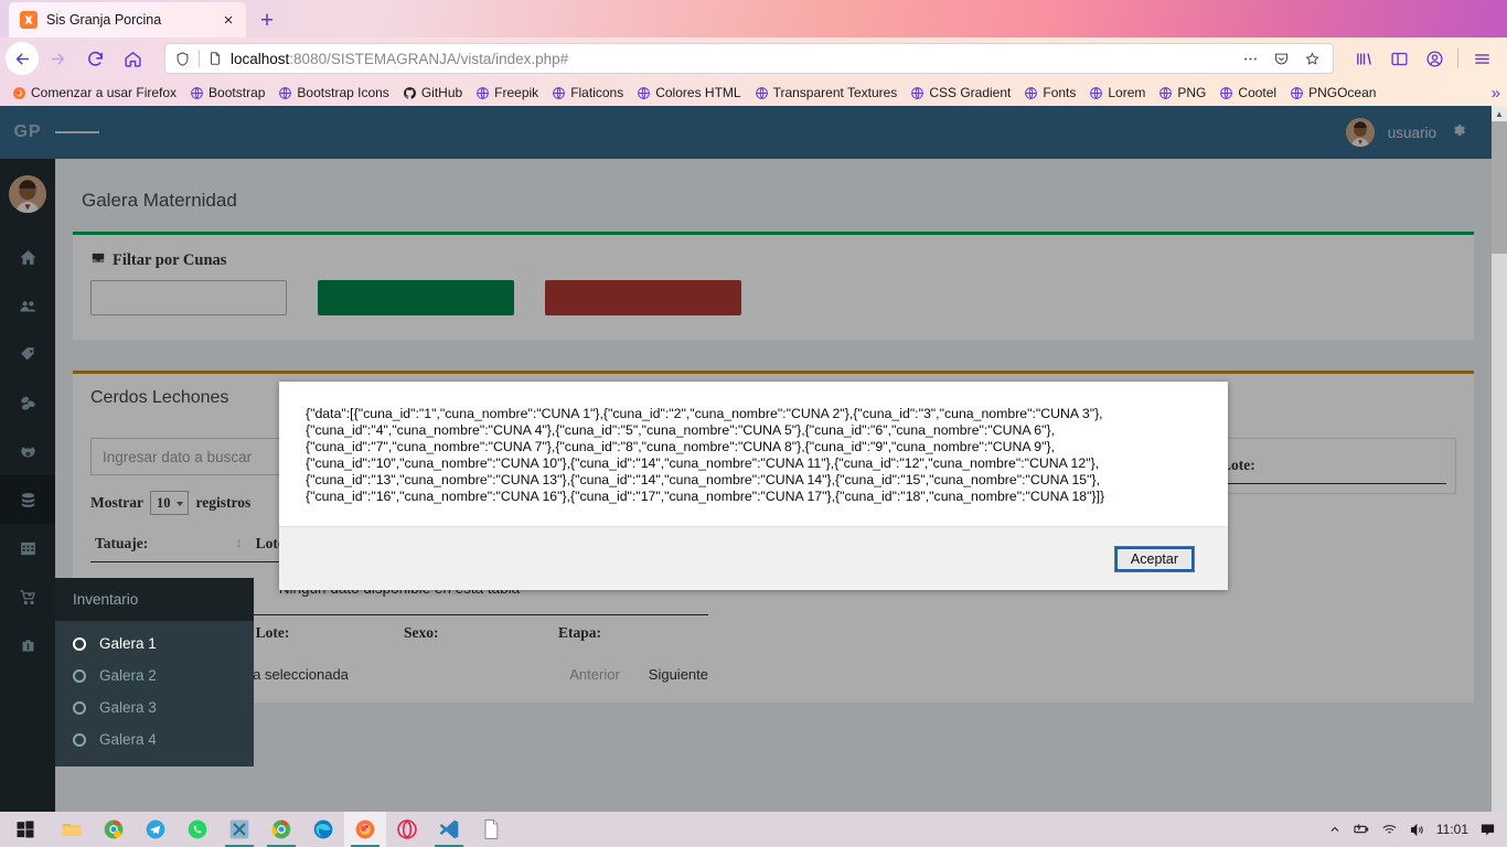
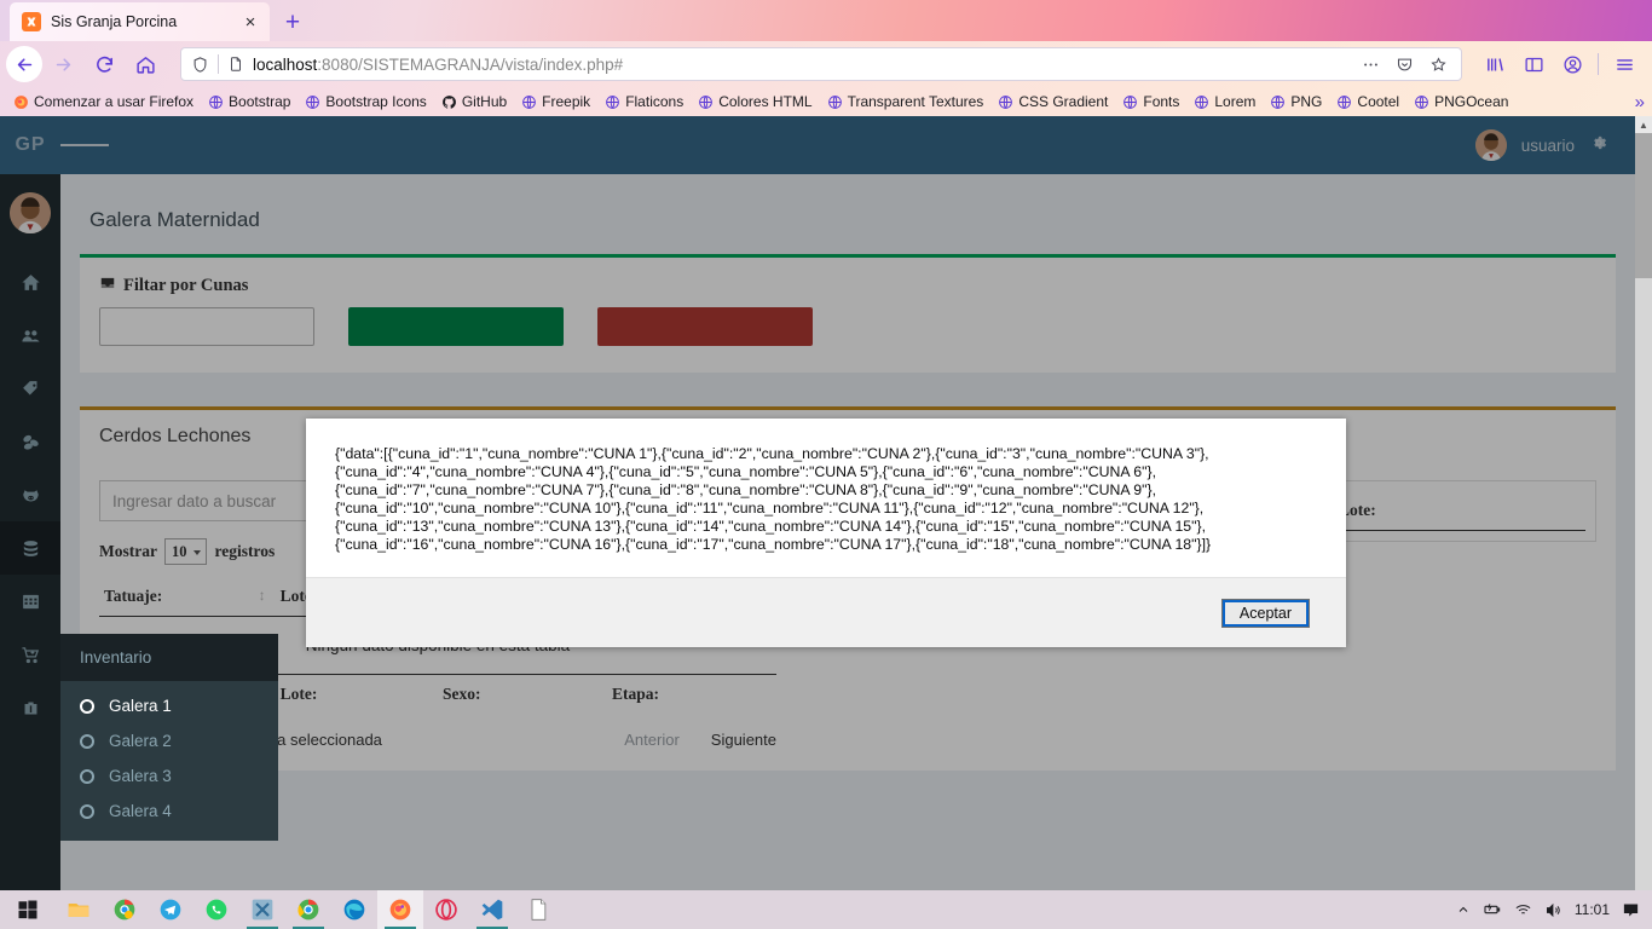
  Sis Granja Porcina
  ×
  +
  localhost:8080/SISTEMAGRANJA/vista/index.php#
  Comenzar a usar Firefox
  Bootstrap
  Bootstrap Icons
  GitHub
  Freepik
  Flaticons
  Colores HTML
  Transparent Textures
  CSS Gradient
  Fonts
  Lorem
  PNG
  Cootel
  PNGOcean
  »
  GP
  usuario
  Galera Maternidad
  Filtar por Cunas
  Cerdos Lechones
  Ingresar dato a buscar
  Mostrar
  10
  registros
  a seleccionada
  Anterior
  Siguiente
  ote:
  ▲
  Inventario
  Galera 1
  Galera 2
  Galera 3
  Galera 4
- {"data":[{"cuna_id":"1","cuna_nombre":"CUNA 1"},{"cuna_id":"2","cuna_nombre":"CUNA 2"},{"cuna_id":"3","cuna_nombre":"CUNA 3"},{"cuna_id":"4","cuna_nombre":"CUNA 4"},{"cuna_id":"5","cuna_nombre":"CUNA 5"},{"cuna_id":"6","cuna_nombre":"CUNA 6"},{"cuna_id":"7","cuna_nombre":"CUNA 7"},{"cuna_id":"8","cuna_nombre":"CUNA 8"},{"cuna_id":"9","cuna_nombre":"CUNA 9"},{"cuna_id":"10","cuna_nombre":"CUNA 10"},{"cuna_id":"14","cuna_nombre":"CUNA 11"},{"cuna_id":"12","cuna_nombre":"CUNA 12"},{"cuna_id":"13","cuna_nombre":"CUNA 13"},{"cuna_id":"14","cuna_nombre":"CUNA 14"},{"cuna_id":"15","cuna_nombre":"CUNA 15"},{"cuna_id":"16","cuna_nombre":"CUNA 16"},{"cuna_id":"17","cuna_nombre":"CUNA 17"},{"cuna_id":"18","cuna_nombre":"CUNA 18"}]}
+ {"data":[{"cuna_id":"1","cuna_nombre":"CUNA 1"},{"cuna_id":"2","cuna_nombre":"CUNA 2"},{"cuna_id":"3","cuna_nombre":"CUNA 3"},{"cuna_id":"4","cuna_nombre":"CUNA 4"},{"cuna_id":"5","cuna_nombre":"CUNA 5"},{"cuna_id":"6","cuna_nombre":"CUNA 6"},{"cuna_id":"7","cuna_nombre":"CUNA 7"},{"cuna_id":"8","cuna_nombre":"CUNA 8"},{"cuna_id":"9","cuna_nombre":"CUNA 9"},{"cuna_id":"10","cuna_nombre":"CUNA 10"},{"cuna_id":"11","cuna_nombre":"CUNA 11"},{"cuna_id":"12","cuna_nombre":"CUNA 12"},{"cuna_id":"13","cuna_nombre":"CUNA 13"},{"cuna_id":"14","cuna_nombre":"CUNA 14"},{"cuna_id":"15","cuna_nombre":"CUNA 15"},{"cuna_id":"16","cuna_nombre":"CUNA 16"},{"cuna_id":"17","cuna_nombre":"CUNA 17"},{"cuna_id":"18","cuna_nombre":"CUNA 18"}]}
  Aceptar
  11:01
